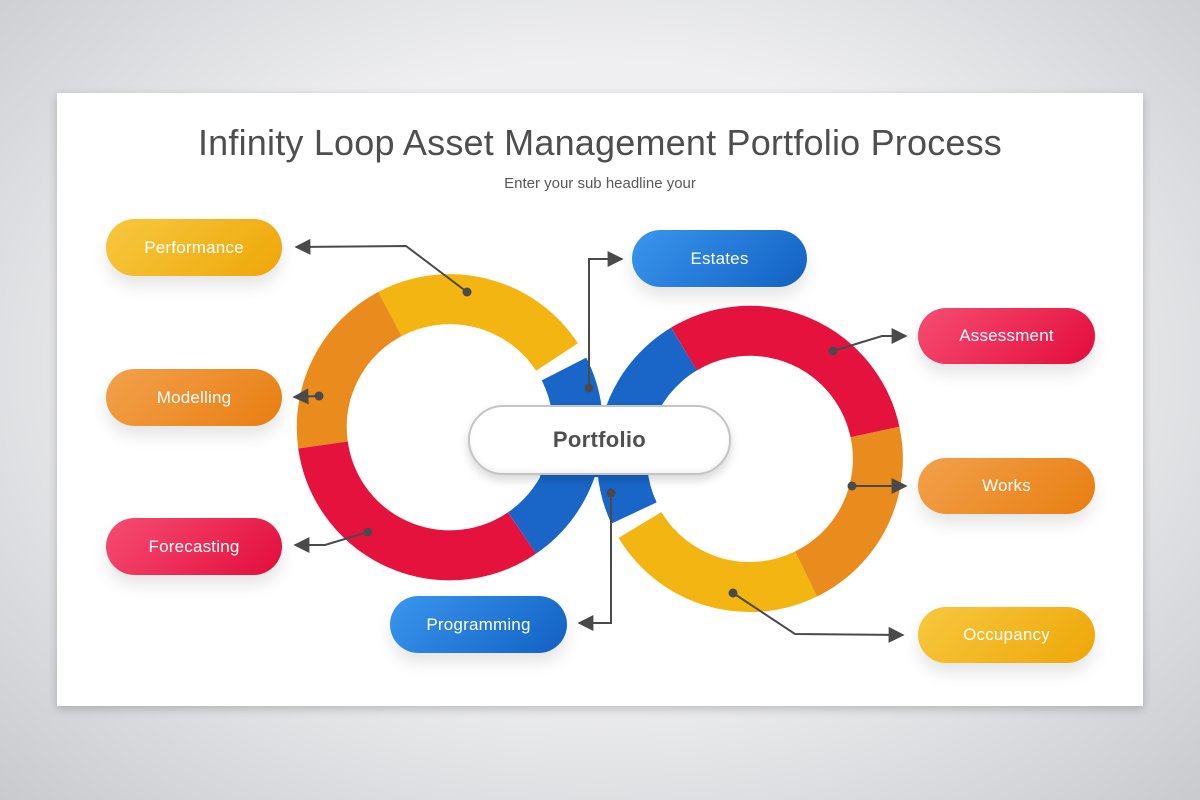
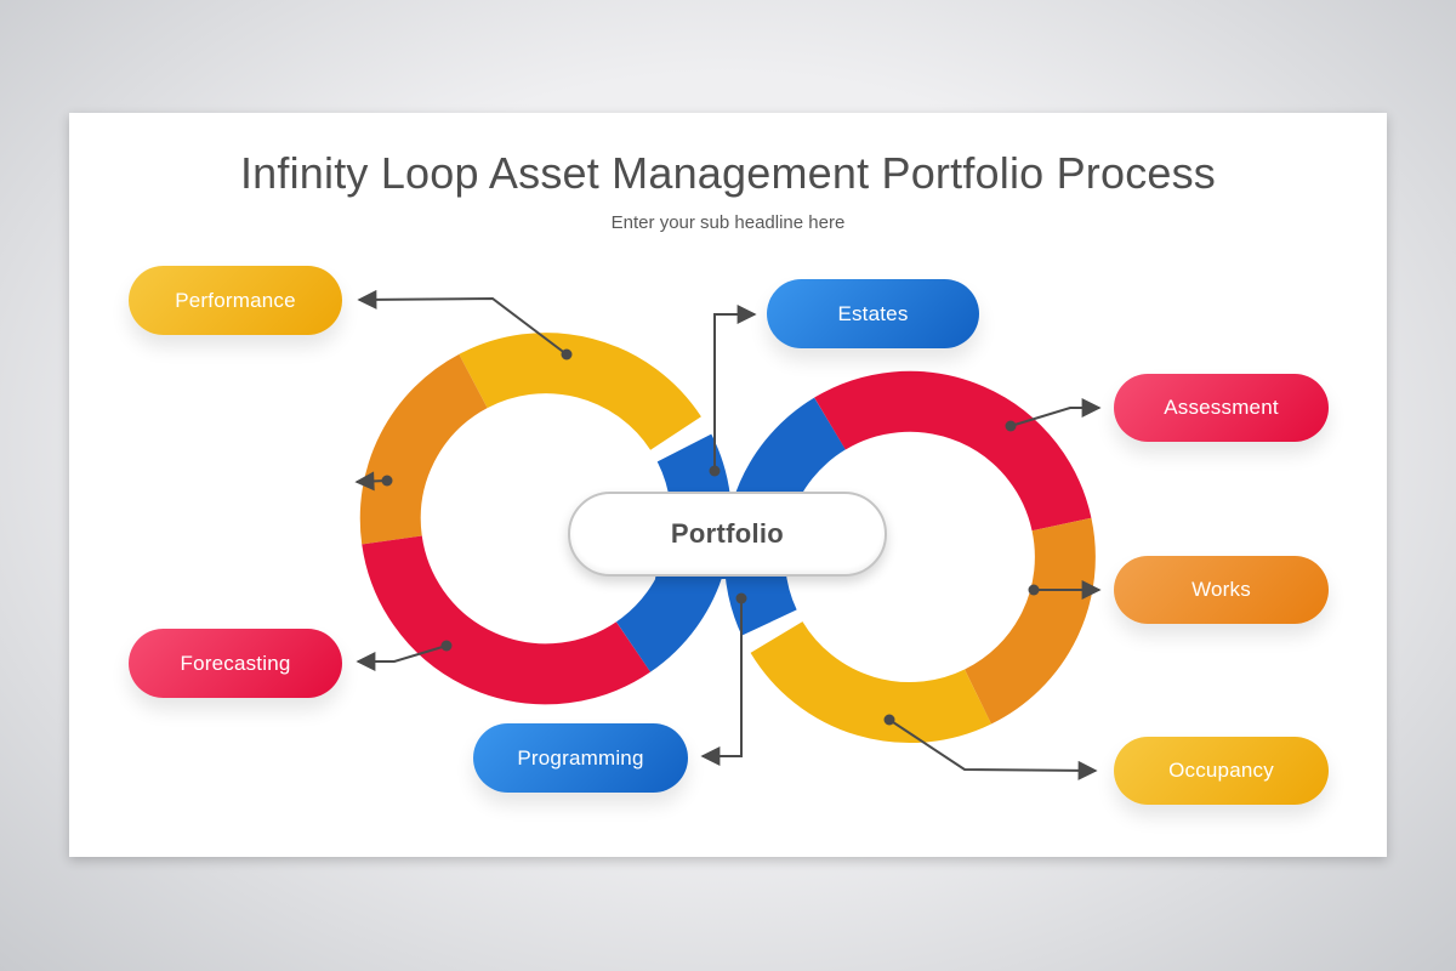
  Infinity Loop Asset Management Portfolio Process
- Enter your sub headline your
+ Enter your sub headline here
  Performance
- Modelling
  Forecasting
  Estates
  Assessment
  Works
  Occupancy
  Programming
  Portfolio
